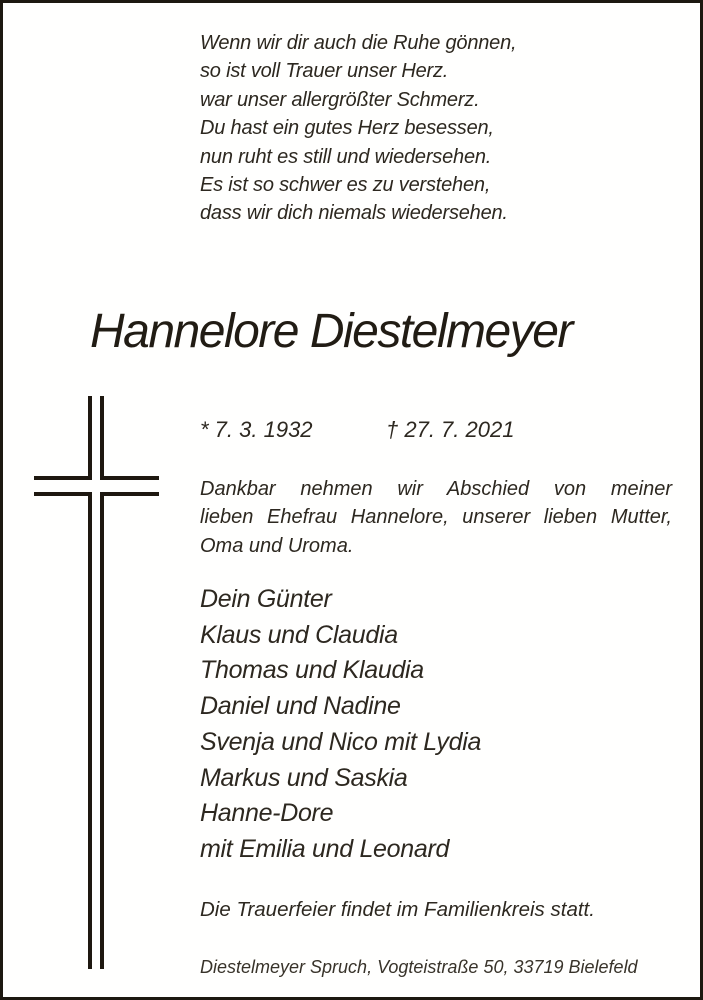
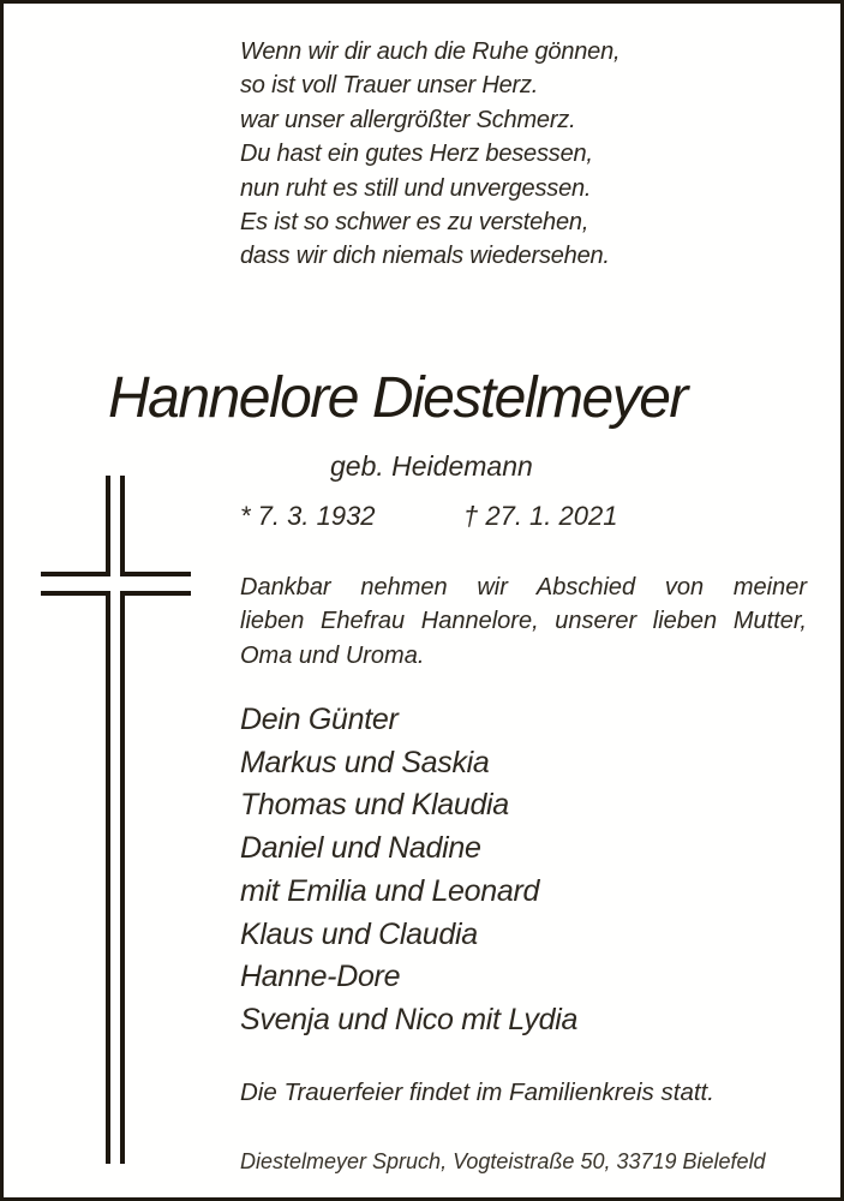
  Wenn wir dir auch die Ruhe gönnen,
  so ist voll Trauer unser Herz.
  war unser allergrößter Schmerz.
  Du hast ein gutes Herz besessen,
- nun ruht es still und wiedersehen.
+ nun ruht es still und unvergessen.
  Es ist so schwer es zu verstehen,
  dass wir dich niemals wiedersehen.
  Hannelore Diestelmeyer
+ geb. Heidemann
  * 7. 3. 1932
- † 27. 7. 2021
+ † 27. 1. 2021
  Dankbar nehmen wir Abschied von meiner
  lieben Ehefrau Hannelore, unserer lieben Mutter,
  Oma und Uroma.
  Dein Günter
- Klaus und Claudia
+ Markus und Saskia
  Thomas und Klaudia
  Daniel und Nadine
- Svenja und Nico mit Lydia
+ mit Emilia und Leonard
- Markus und Saskia
+ Klaus und Claudia
  Hanne-Dore
- mit Emilia und Leonard
+ Svenja und Nico mit Lydia
  Die Trauerfeier findet im Familienkreis statt.
  Diestelmeyer Spruch, Vogteistraße 50, 33719 Bielefeld
